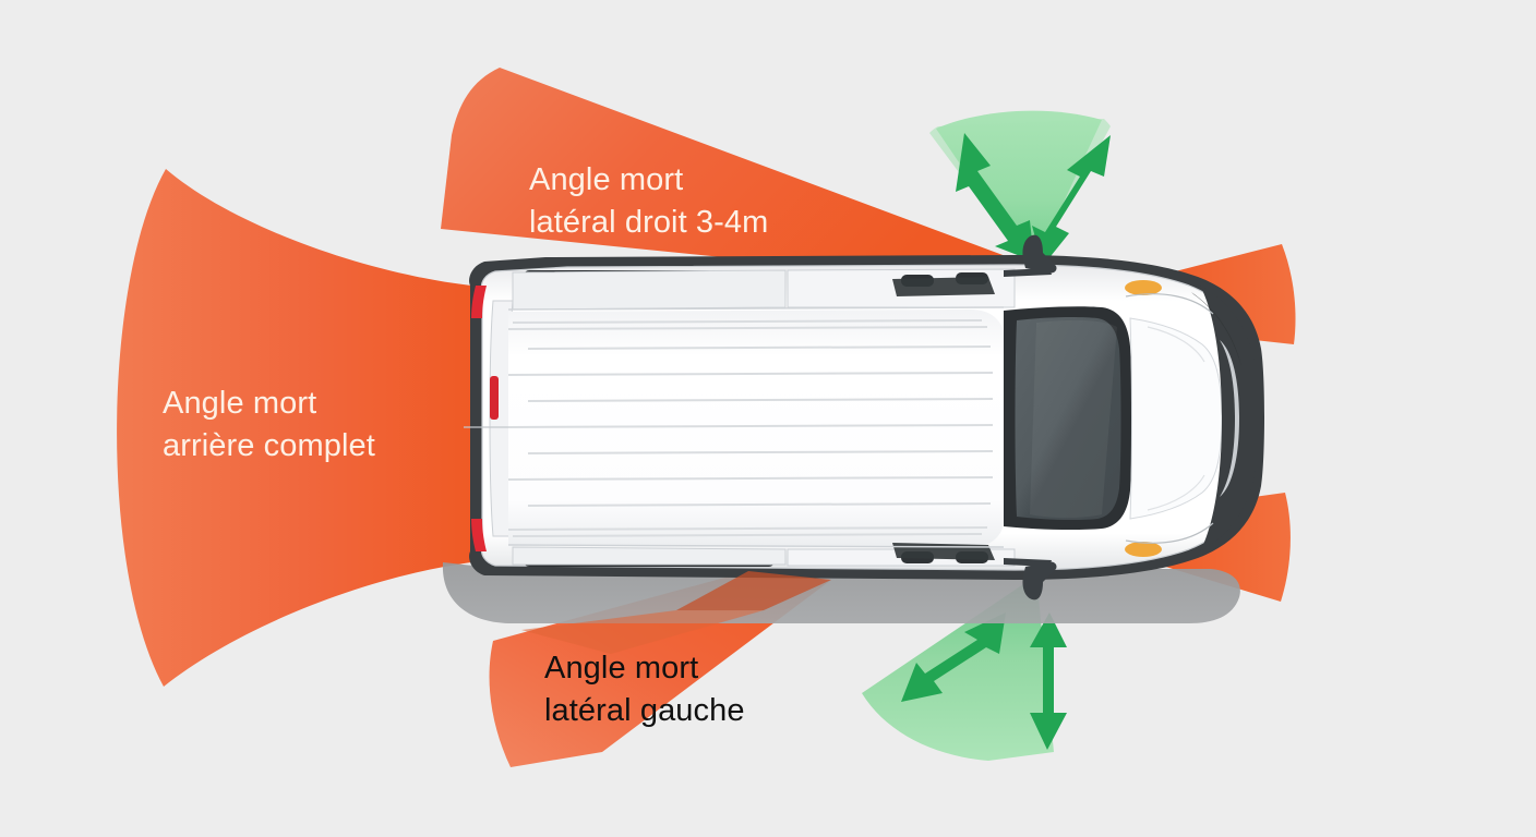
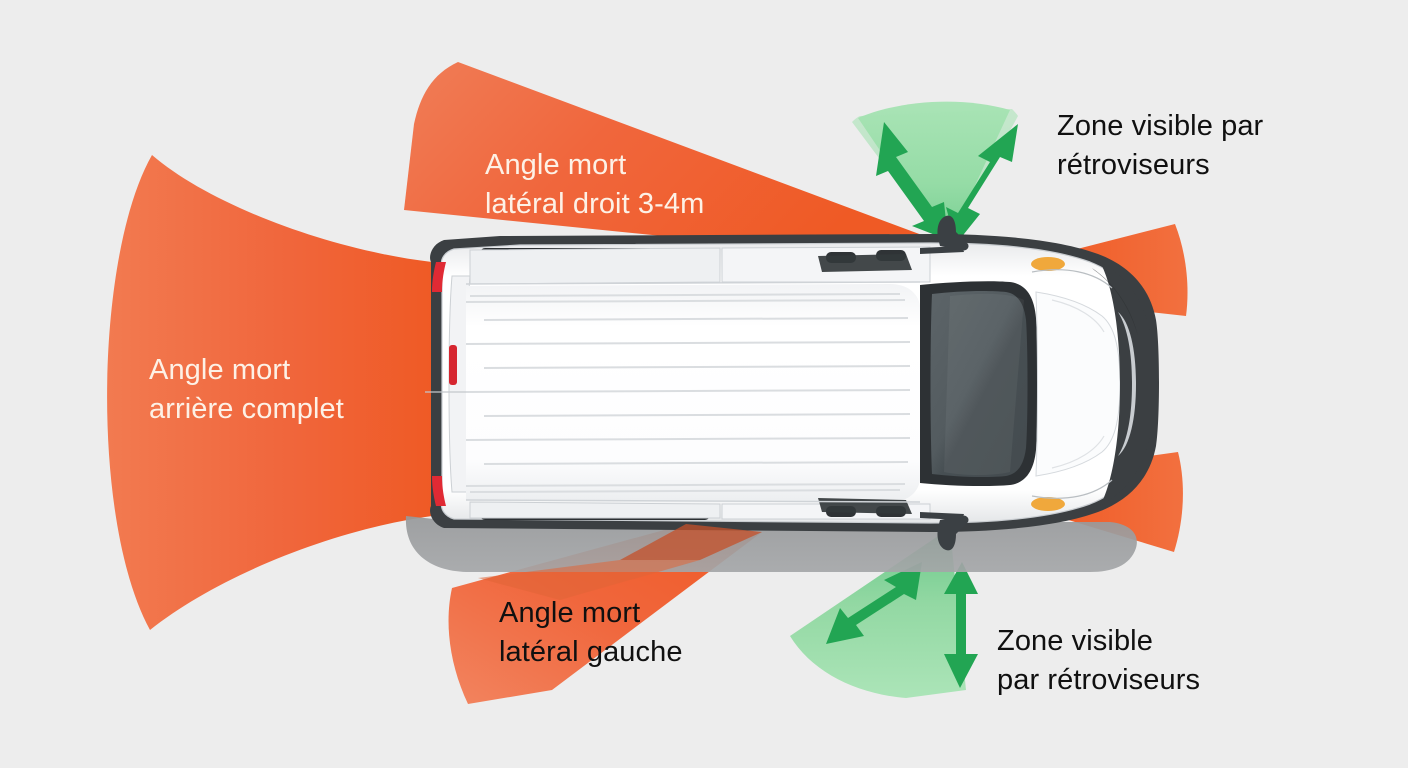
  Angle mort
  arrière complet
  Angle mort
  latéral droit 3-4m
  Angle mort
  latéral gauche
+ Zone visible par
+ rétroviseurs
+ Zone visible
+ par rétroviseurs
